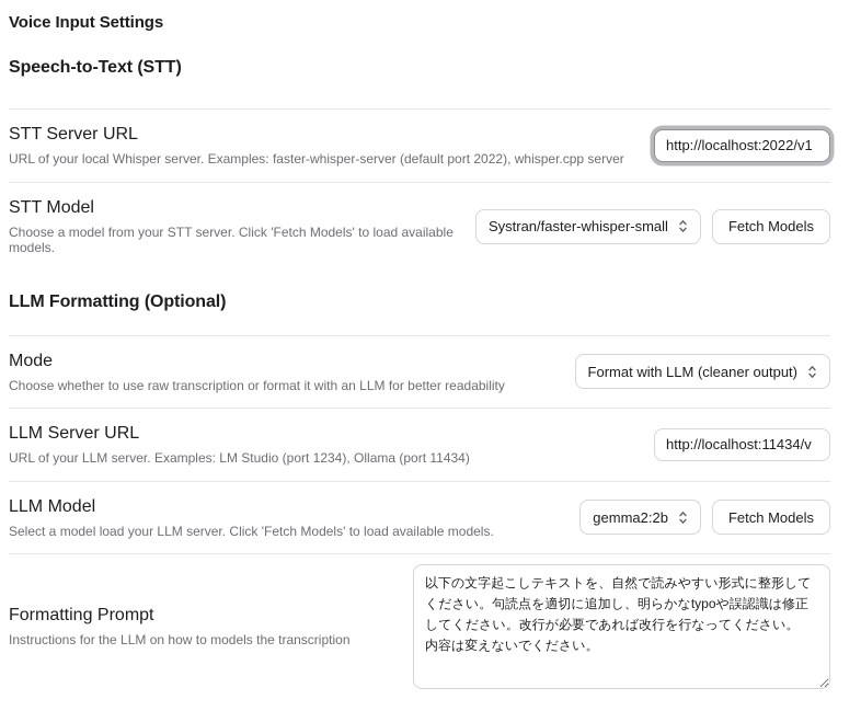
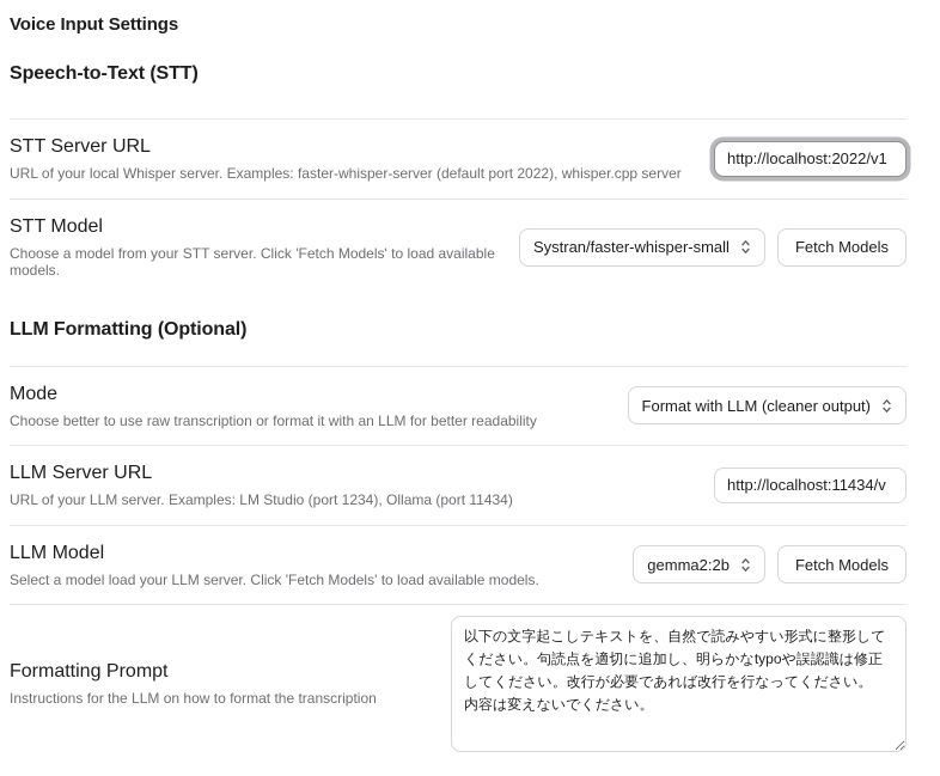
  Voice Input Settings
  Speech-to-Text (STT)
  STT Server URL
  URL of your local Whisper server. Examples: faster-whisper-server (default port 2022), whisper.cpp server
  http://localhost:2022/v1
  STT Model
  Choose a model from your STT server. Click 'Fetch Models' to load available models.
  Systran/faster-whisper-small
  Fetch Models
  LLM Formatting (Optional)
  Mode
- Choose whether to use raw transcription or format it with an LLM for better readability
+ Choose better to use raw transcription or format it with an LLM for better readability
  Format with LLM (cleaner output)
  LLM Server URL
  URL of your LLM server. Examples: LM Studio (port 1234), Ollama (port 11434)
  http://localhost:11434/v
  LLM Model
  Select a model load your LLM server. Click 'Fetch Models' to load available models.
  gemma2:2b
  Fetch Models
  Formatting Prompt
- Instructions for the LLM on how to models the transcription
+ Instructions for the LLM on how to format the transcription
